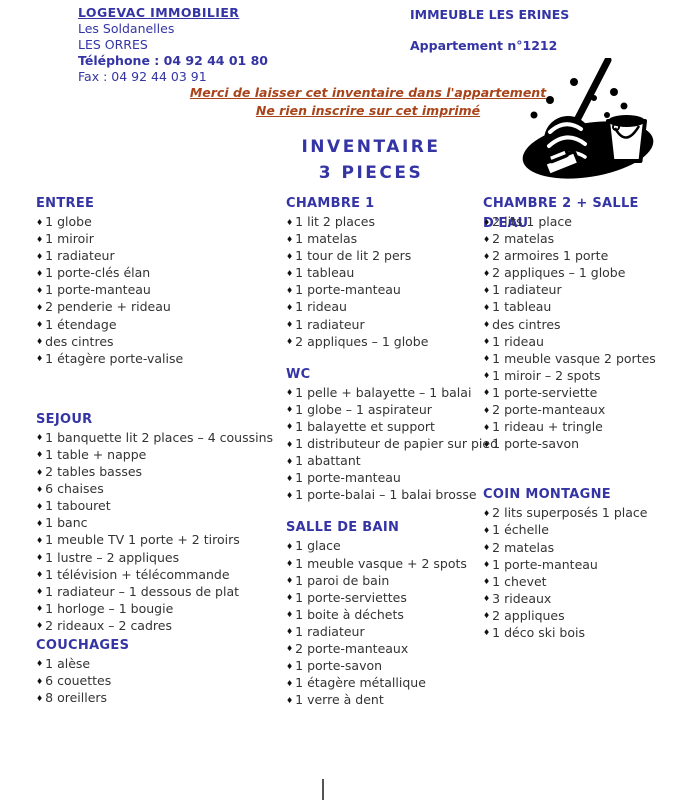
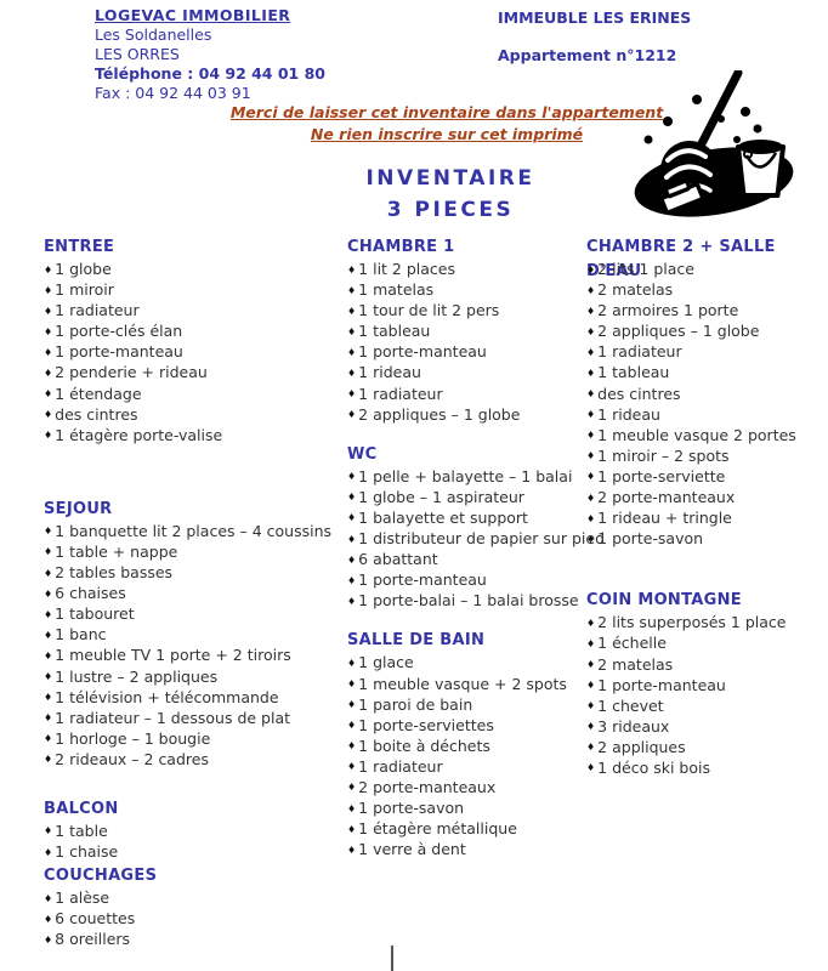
  LOGEVAC IMMOBILIER
  Les Soldanelles
  LES ORRES
  Téléphone : 04 92 44 01 80
  Fax : 04 92 44 03 91
  IMMEUBLE LES ERINES
  Appartement n°1212
  Merci de laisser cet inventaire dans l'appartement
  Ne rien inscrire sur cet imprimé
  INVENTAIRE
  3 PIECES
  ENTREE
  ♦ 1 globe
  ♦ 1 miroir
  ♦ 1 radiateur
  ♦ 1 porte-clés élan
  ♦ 1 porte-manteau
  ♦ 2 penderie + rideau
  ♦ 1 étendage
  ♦ des cintres
  ♦ 1 étagère porte-valise
  SEJOUR
  ♦ 1 banquette lit 2 places – 4 coussins
  ♦ 1 table + nappe
  ♦ 2 tables basses
  ♦ 6 chaises
  ♦ 1 tabouret
  ♦ 1 banc
  ♦ 1 meuble TV 1 porte + 2 tiroirs
  ♦ 1 lustre – 2 appliques
  ♦ 1 télévision + télécommande
  ♦ 1 radiateur – 1 dessous de plat
  ♦ 1 horloge – 1 bougie
  ♦ 2 rideaux – 2 cadres
+ BALCON
+ ♦ 1 table
+ ♦ 1 chaise
  COUCHAGES
  ♦ 1 alèse
  ♦ 6 couettes
  ♦ 8 oreillers
  CHAMBRE 1
  ♦ 1 lit 2 places
  ♦ 1 matelas
  ♦ 1 tour de lit 2 pers
  ♦ 1 tableau
  ♦ 1 porte-manteau
  ♦ 1 rideau
  ♦ 1 radiateur
  ♦ 2 appliques – 1 globe
  WC
  ♦ 1 pelle + balayette – 1 balai
  ♦ 1 globe – 1 aspirateur
  ♦ 1 balayette et support
  ♦ 1 distributeur de papier sur pied
- ♦ 1 abattant
+ ♦ 6 abattant
  ♦ 1 porte-manteau
  ♦ 1 porte-balai – 1 balai brosse
  SALLE DE BAIN
  ♦ 1 glace
  ♦ 1 meuble vasque + 2 spots
  ♦ 1 paroi de bain
  ♦ 1 porte-serviettes
  ♦ 1 boite à déchets
  ♦ 1 radiateur
  ♦ 2 porte-manteaux
  ♦ 1 porte-savon
  ♦ 1 étagère métallique
  ♦ 1 verre à dent
  CHAMBRE 2 + SALLE D'EAU
  ♦ 2 lits 1 place
  ♦ 2 matelas
  ♦ 2 armoires 1 porte
  ♦ 2 appliques – 1 globe
  ♦ 1 radiateur
  ♦ 1 tableau
  ♦ des cintres
  ♦ 1 rideau
  ♦ 1 meuble vasque 2 portes
  ♦ 1 miroir – 2 spots
  ♦ 1 porte-serviette
  ♦ 2 porte-manteaux
  ♦ 1 rideau + tringle
  ♦ 1 porte-savon
  COIN MONTAGNE
  ♦ 2 lits superposés 1 place
  ♦ 1 échelle
  ♦ 2 matelas
  ♦ 1 porte-manteau
  ♦ 1 chevet
  ♦ 3 rideaux
  ♦ 2 appliques
  ♦ 1 déco ski bois
